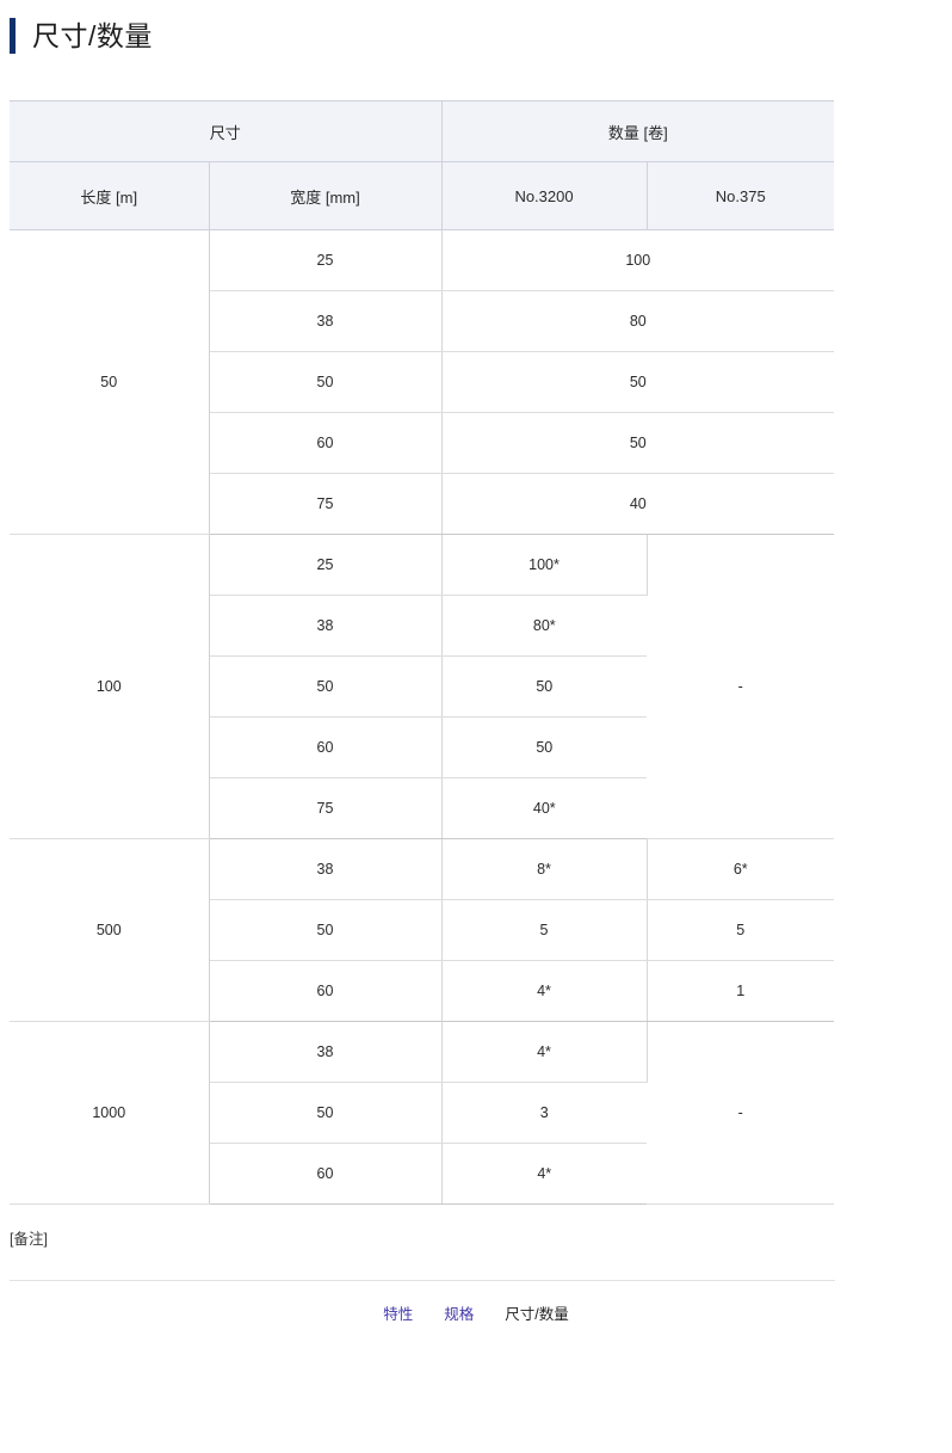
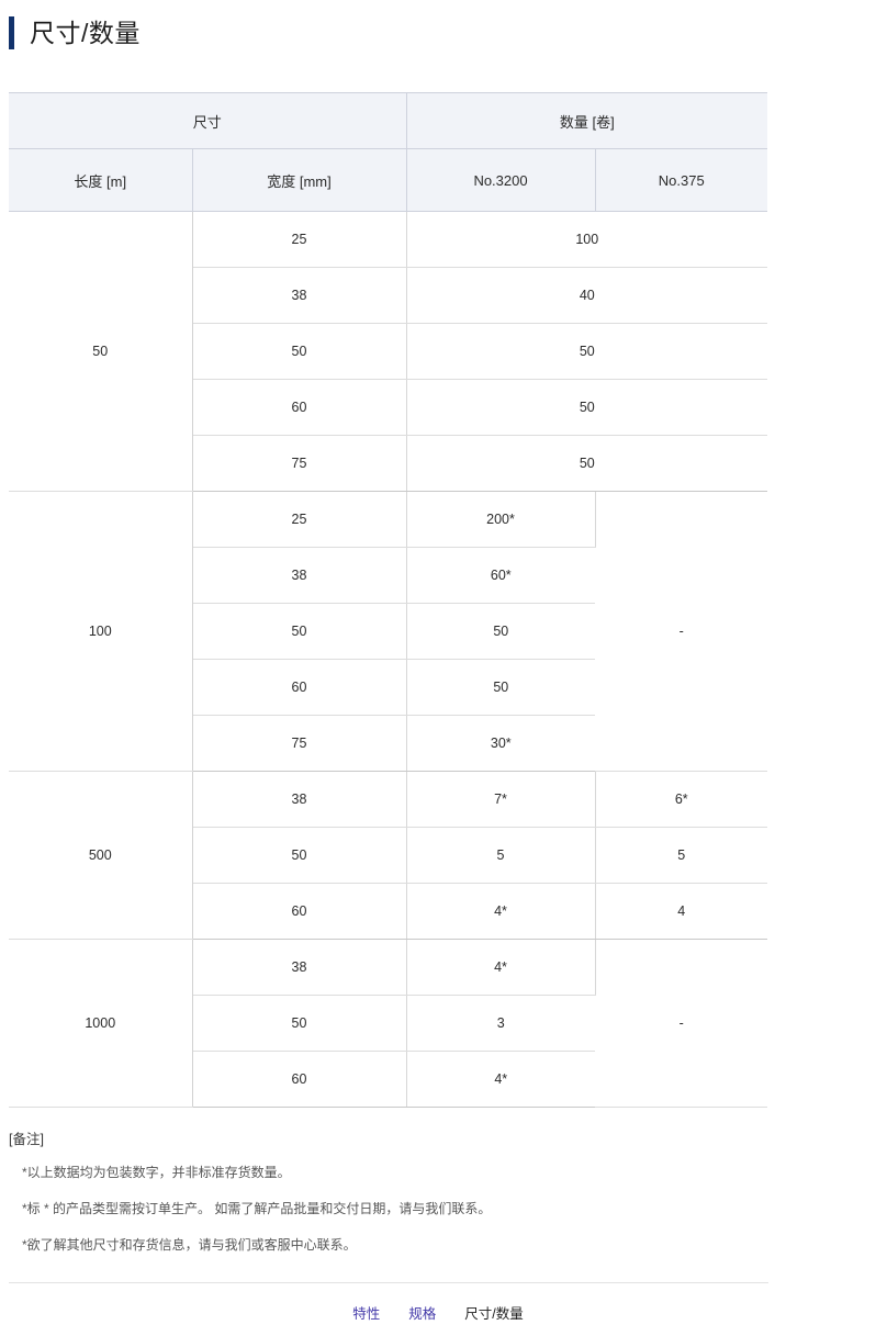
  尺寸/数量
  尺寸	数量 [卷]
  长度 [m]	宽度 [mm]	No.3200	No.375
  50	25	100
- 38	80
+ 38	40
  50	50
  60	50
- 75	40
+ 75	50
- 100	25	100*	-
+ 100	25	200*	-
- 38	80*
+ 38	60*
  50	50
  60	50
- 75	40*
+ 75	30*
- 500	38	8*	6*
+ 500	38	7*	6*
  50	5	5
- 60	4*	1
+ 60	4*	4
  1000	38	4*	-
  50	3
  60	4*
  [备注]
+ *以上数据均为包装数字，并非标准存货数量。
+ *标 * 的产品类型需按订单生产。 如需了解产品批量和交付日期，请与我们联系。
+ *欲了解其他尺寸和存货信息，请与我们或客服中心联系。
  特性
  规格
  尺寸/数量
